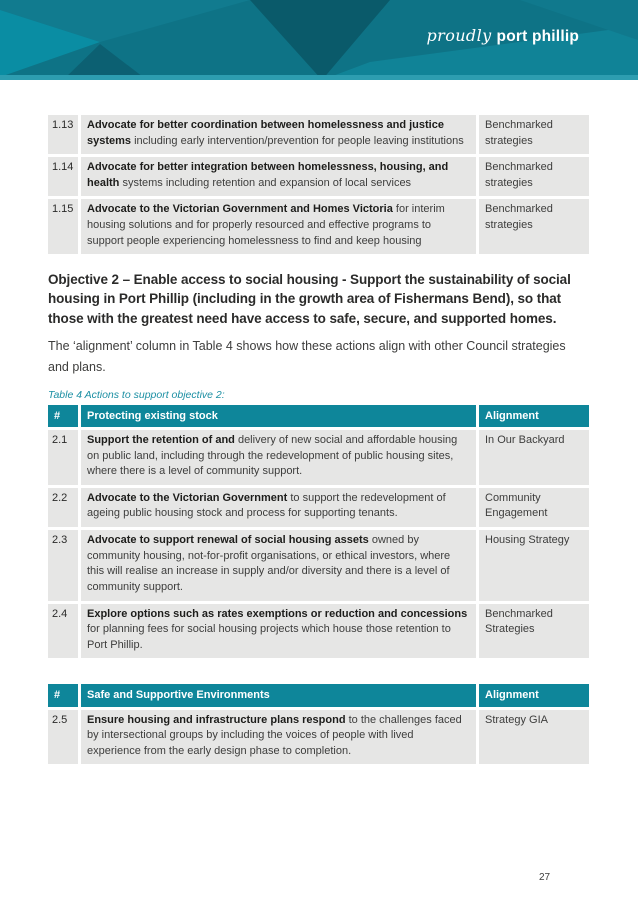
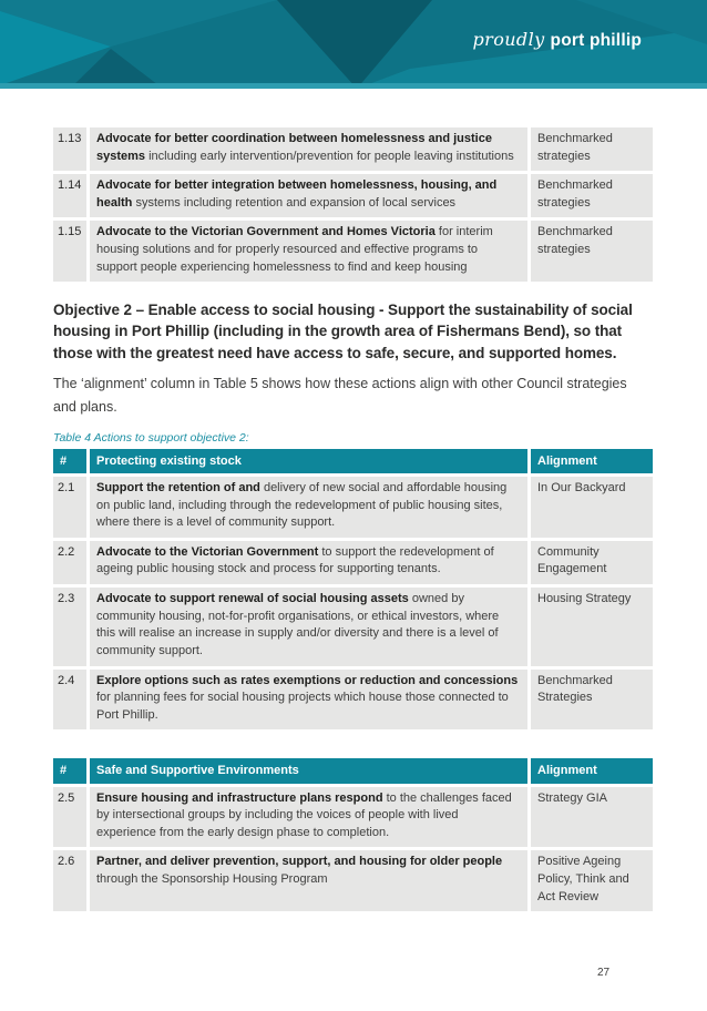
  proudly port phillip
  1.13	Advocate for better coordination between homelessness and justice systems including early intervention/prevention for people leaving institutions	Benchmarked strategies
  1.14	Advocate for better integration between homelessness, housing, and health systems including retention and expansion of local services	Benchmarked strategies
  1.15	Advocate to the Victorian Government and Homes Victoria for interim housing solutions and for properly resourced and effective programs to support people experiencing homelessness to find and keep housing	Benchmarked strategies
  Objective 2 – Enable access to social housing - Support the sustainability of social housing in Port Phillip (including in the growth area of Fishermans Bend), so that those with the greatest need have access to safe, secure, and supported homes.
- The ‘alignment’ column in Table 4 shows how these actions align with other Council strategies and plans.
+ The ‘alignment’ column in Table 5 shows how these actions align with other Council strategies and plans.
  Table 4 Actions to support objective 2:
  #	Protecting existing stock	Alignment
  2.1	Support the retention of and delivery of new social and affordable housing on public land, including through the redevelopment of public housing sites, where there is a level of community support.	In Our Backyard
  2.2	Advocate to the Victorian Government to support the redevelopment of ageing public housing stock and process for supporting tenants.	Community Engagement
  2.3	Advocate to support renewal of social housing assets owned by community housing, not-for-profit organisations, or ethical investors, where this will realise an increase in supply and/or diversity and there is a level of community support.	Housing Strategy
- 2.4	Explore options such as rates exemptions or reduction and concessions for planning fees for social housing projects which house those retention to Port Phillip.	Benchmarked Strategies
+ 2.4	Explore options such as rates exemptions or reduction and concessions for planning fees for social housing projects which house those connected to Port Phillip.	Benchmarked Strategies
  #	Safe and Supportive Environments	Alignment
  2.5	Ensure housing and infrastructure plans respond to the challenges faced by intersectional groups by including the voices of people with lived experience from the early design phase to completion.	Strategy GIA
+ 2.6	Partner, and deliver prevention, support, and housing for older people through the Sponsorship Housing Program	Positive Ageing Policy, Think and Act Review
  27
